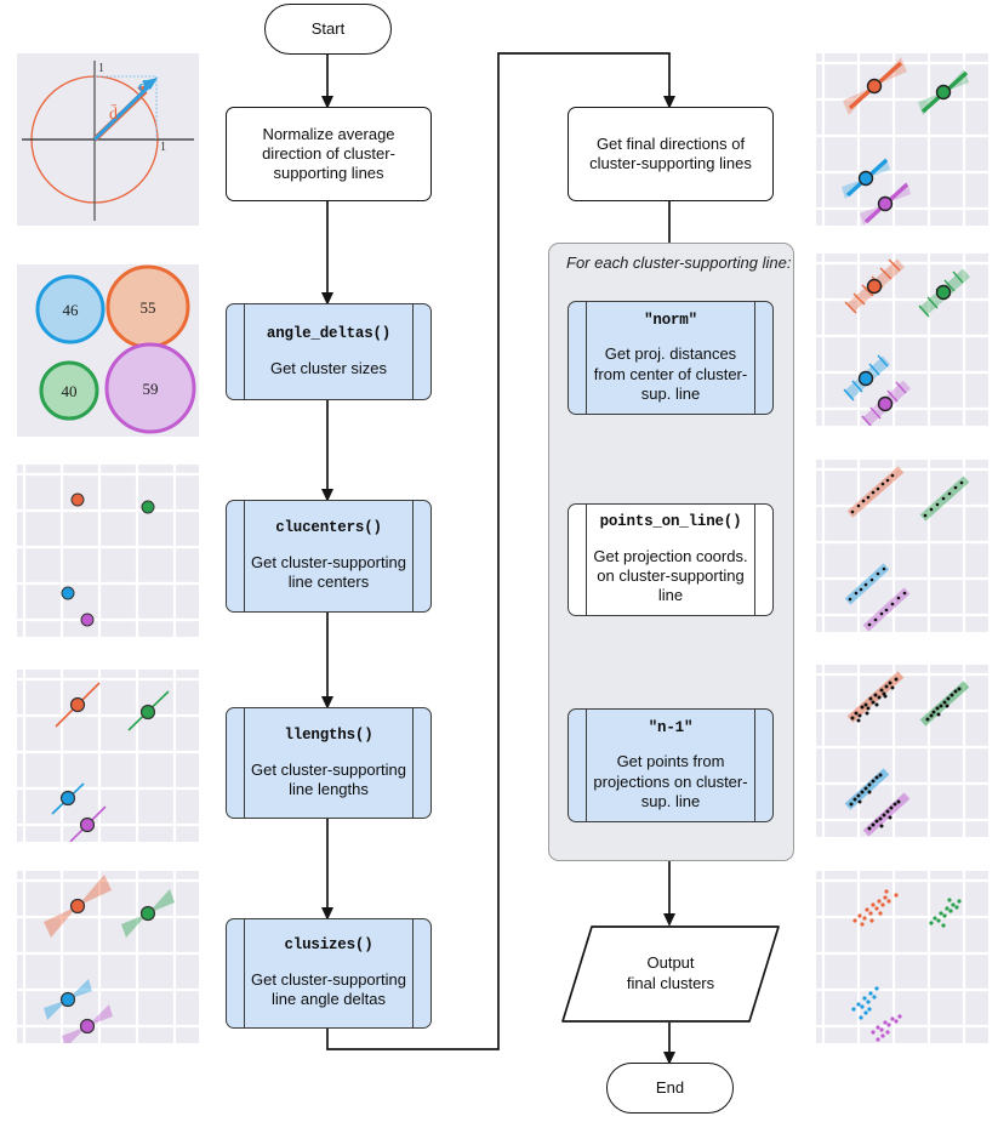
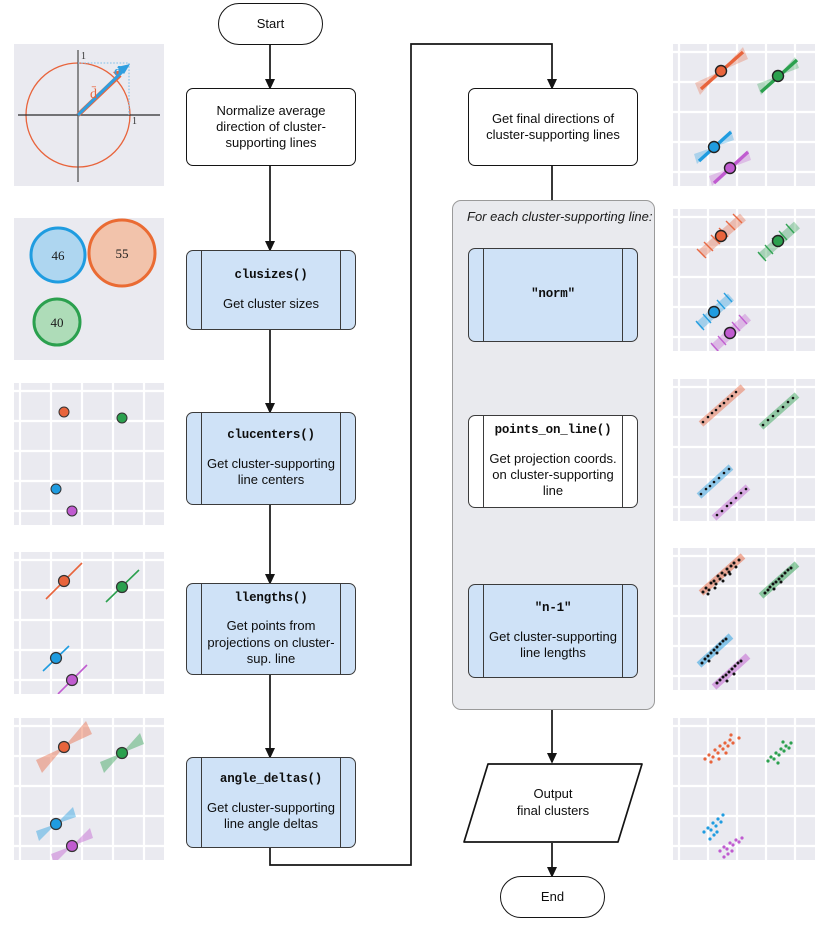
  1
  1
  d̄
  d
  46
  55
  40
- 59
  Start
  Normalize average direction of cluster-supporting lines
- angle_deltas()
+ clusizes()
  Get cluster sizes
  clucenters()
  Get cluster-supporting line centers
  llengths()
- Get cluster-supporting line lengths
+ Get points from projections on cluster-sup. line
- clusizes()
+ angle_deltas()
  Get cluster-supporting line angle deltas
  Get final directions of cluster-supporting lines
  For each cluster-supporting line:
  "norm"
- Get proj. distances from center of cluster-sup. line
  points_on_line()
  Get projection coords. on cluster-supporting line
  "n-1"
- Get points from projections on cluster-sup. line
+ Get cluster-supporting line lengths
  Output
  final clusters
  End
